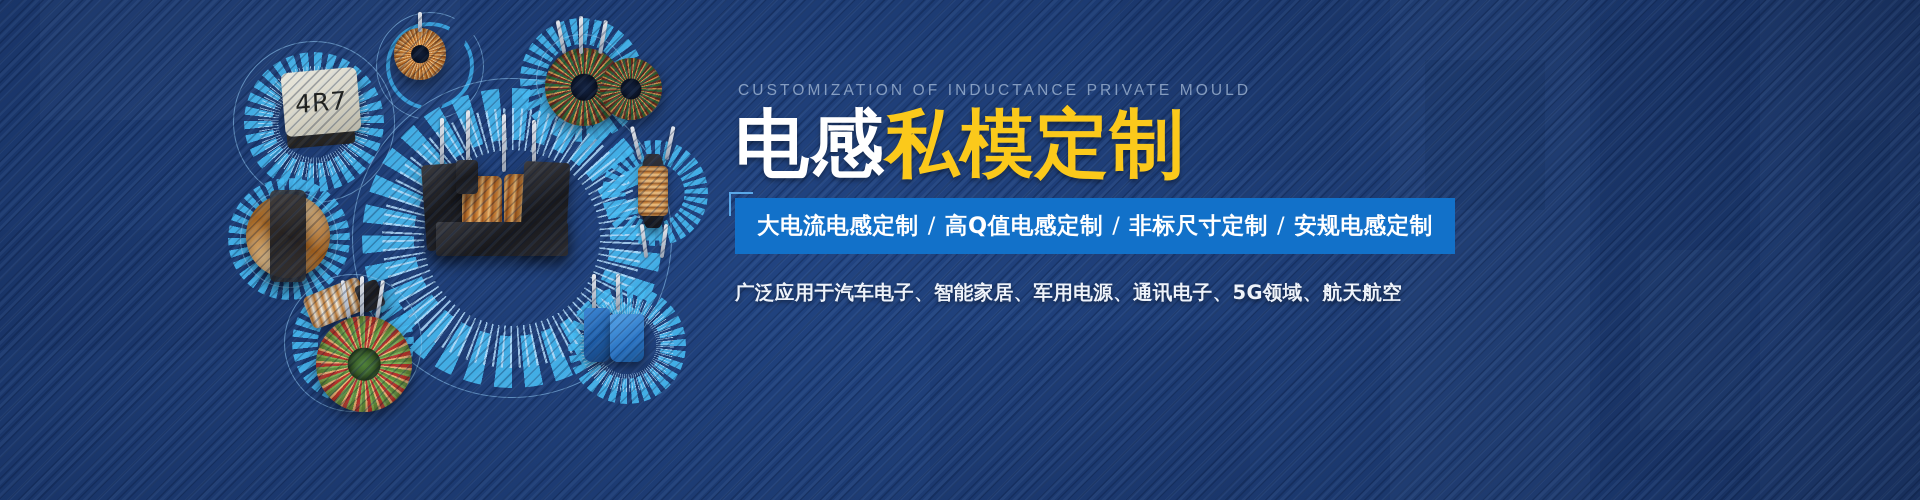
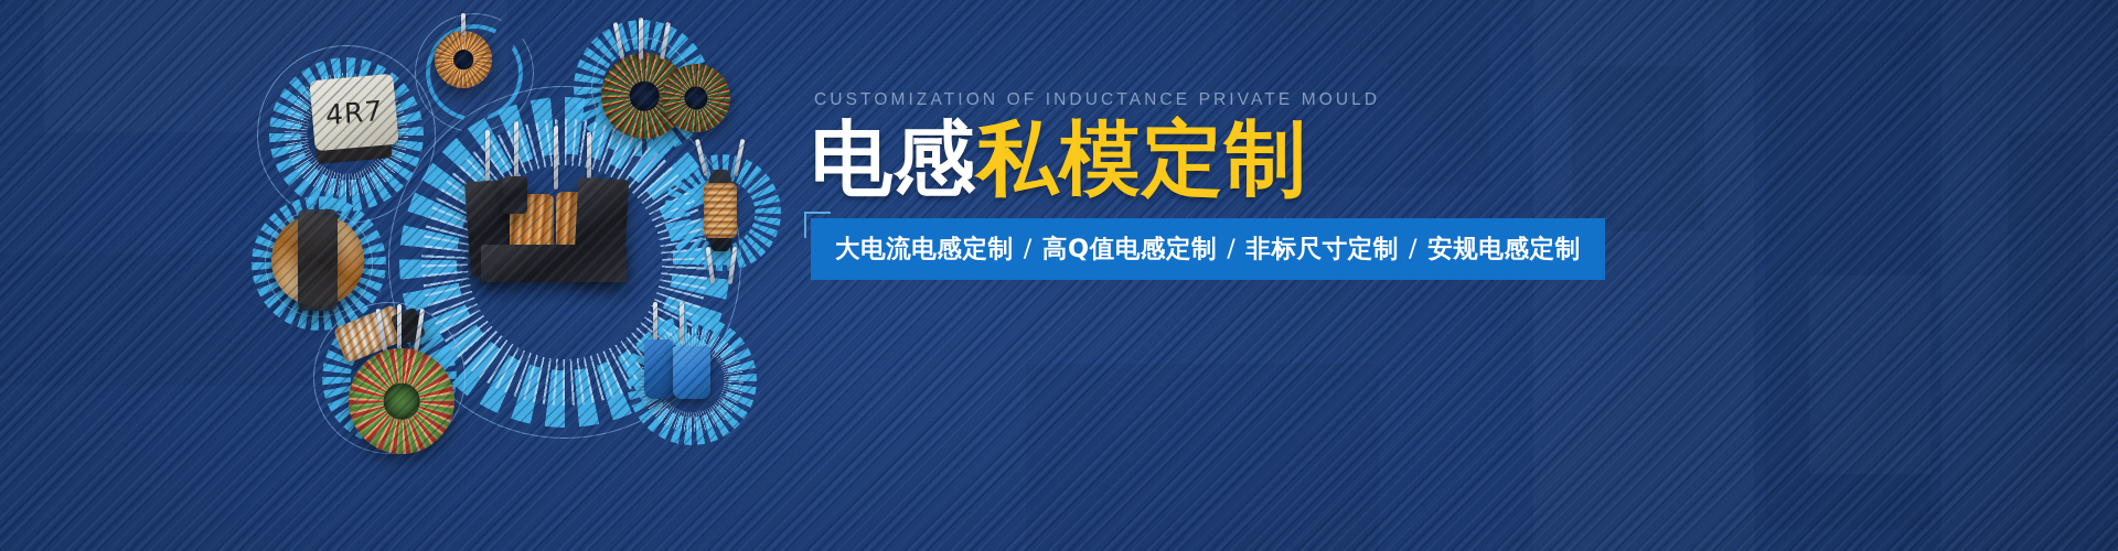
  CUSTOMIZATION OF INDUCTANCE PRIVATE MOULD
  电感私模定制
  大电流电感定制 / 高Q值电感定制 / 非标尺寸定制 / 安规电感定制
- 广泛应用于汽车电子、智能家居、军用电源、通讯电子、5G领域、航天航空
